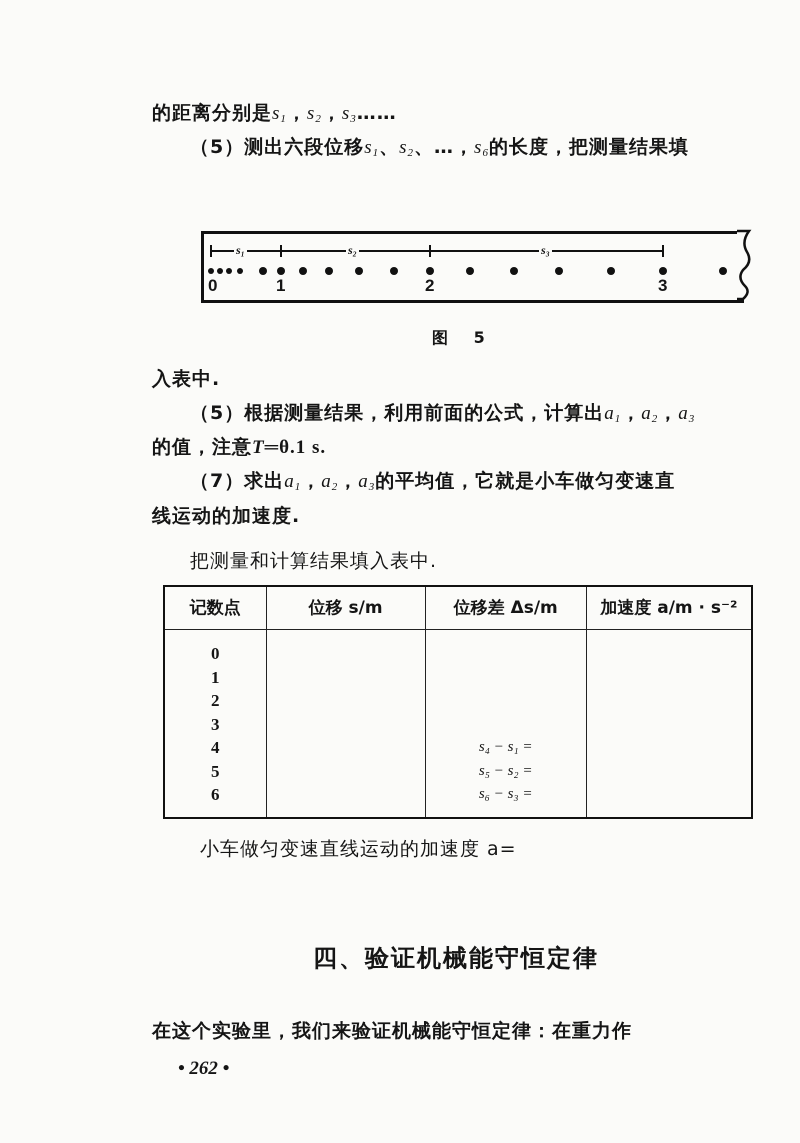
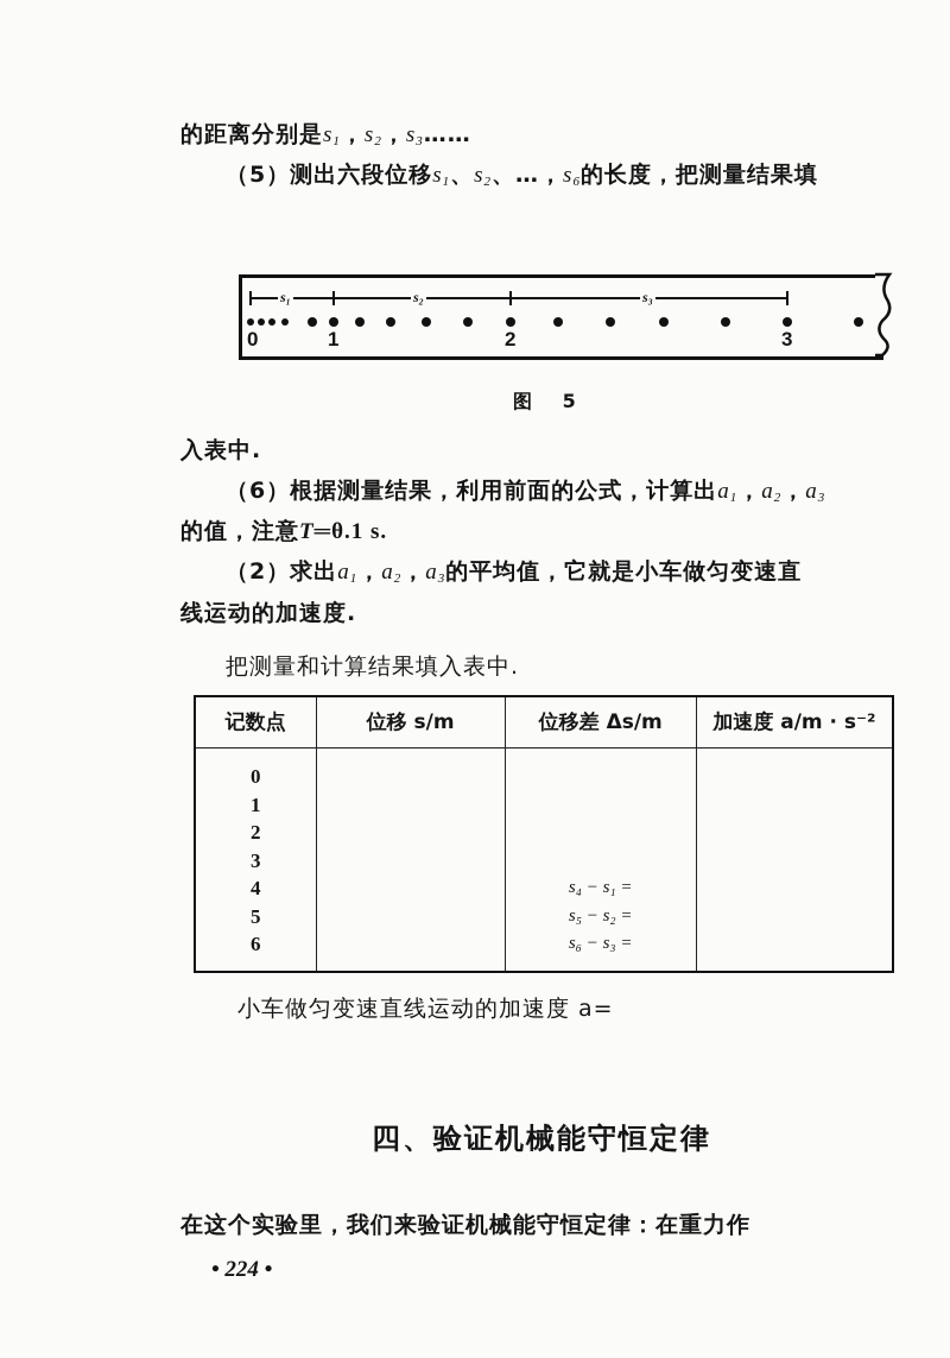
  的距离分别是s1，s2，s3……
  （5）测出六段位移s1、s2、…，s6的长度，把测量结果填
  s₁
  s₂
  s₃
  0
  1
  2
  3
  图 5
  入表中.
- （5）根据测量结果，利用前面的公式，计算出a1，a2，a3
+ （6）根据测量结果，利用前面的公式，计算出a1，a2，a3
  的值，注意T═θ.1 s.
- （7）求出a1，a2，a3的平均值，它就是小车做匀变速直
+ （2）求出a1，a2，a3的平均值，它就是小车做匀变速直
  线运动的加速度.
  把测量和计算结果填入表中.
  记数点	位移 s/m	位移差 Δs/m	加速度 a/m · s⁻²
  0 1 2 3 4 5 6		s₄ − s₁ = s₅ − s₂ = s₆ − s₃ =
  小车做匀变速直线运动的加速度 a=
  四、验证机械能守恒定律
  在这个实验里，我们来验证机械能守恒定律：在重力作
- • 262 •
+ • 224 •
